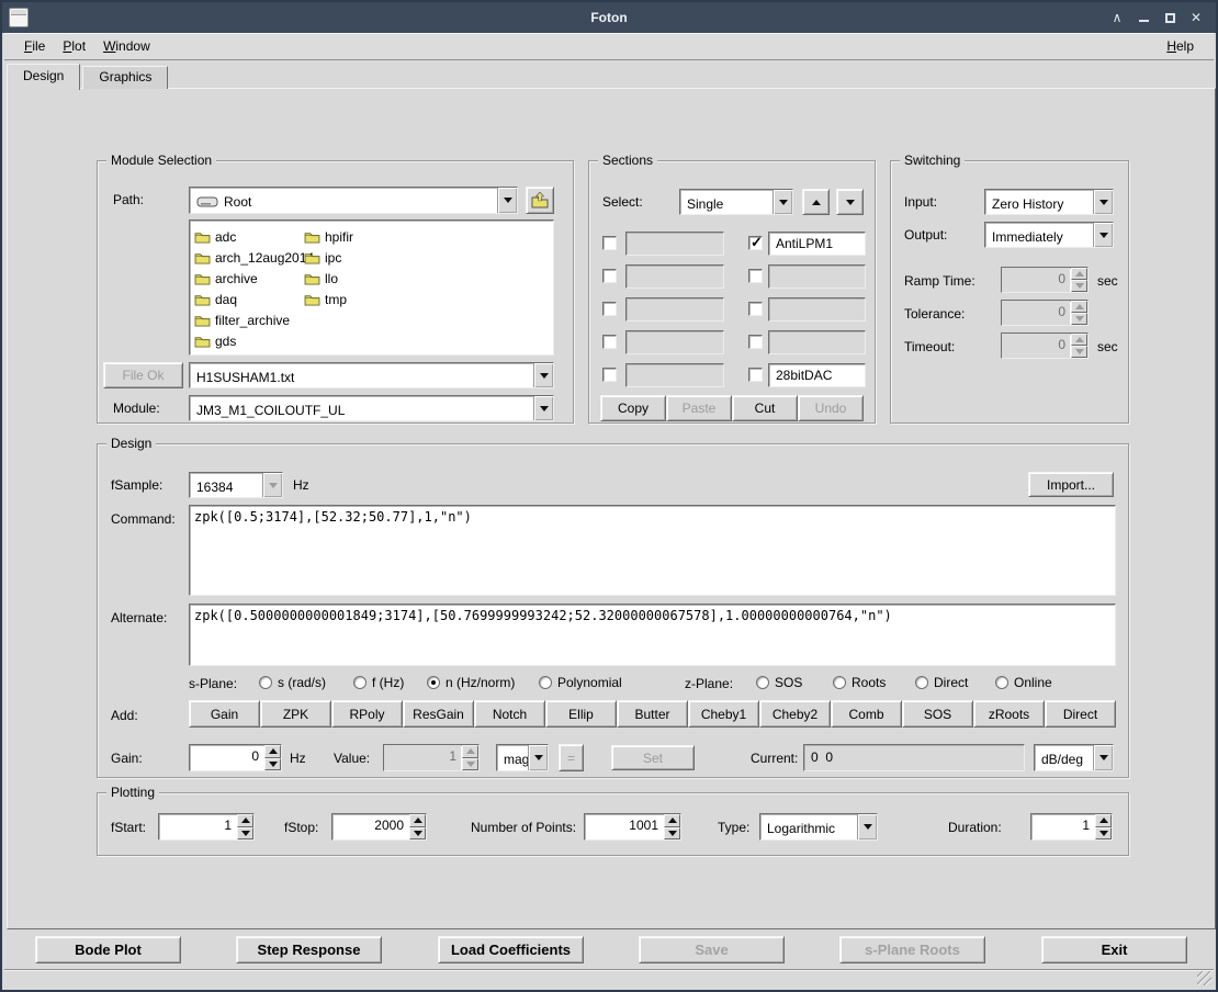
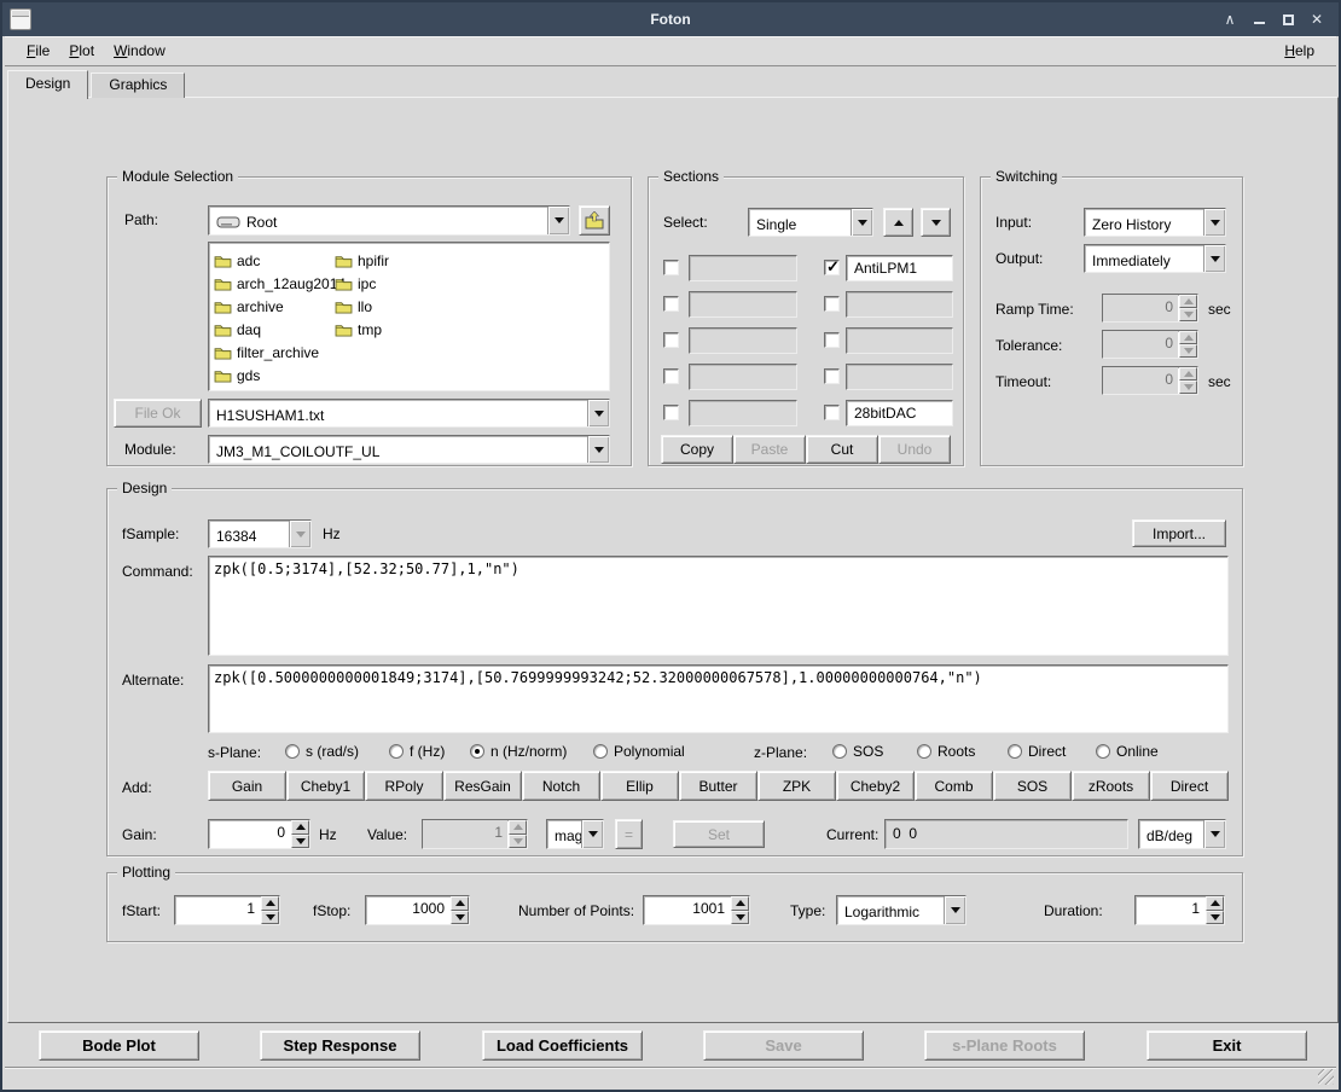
  Foton
  ∧
  ✕
  File
  Plot
  Window
  Help
  Design
  Graphics
  Module Selection
  Path:
  Root
  adc
  arch_12aug201
  archive
  daq
  filter_archive
  gds
  hpifir
  ipc
  llo
  tmp
  File Ok
  H1SUSHAM1.txt
  Module:
  JM3_M1_COILOUTF_UL
  Sections
  Select:
  Single
  AntiLPM1
  28bitDAC
  Copy
  Paste
  Cut
  Undo
  Switching
  Input:
  Zero History
  Output:
  Immediately
  Ramp Time:
  0
  sec
  Tolerance:
  0
  Timeout:
  0
  sec
  Design
  fSample:
  16384
  Hz
  Import...
  Command:
  zpk([0.5;3174],[52.32;50.77],1,"n")
  Alternate:
  zpk([0.5000000000001849;3174],[50.7699999993242;52.32000000067578],1.00000000000764,"n")
  s-Plane:
  s (rad/s)
  f (Hz)
  n (Hz/norm)
  Polynomial
  z-Plane:
  SOS
  Roots
  Direct
  Online
  Add:
  Gain
- ZPK
+ Cheby1
  RPoly
  ResGain
  Notch
  Ellip
  Butter
- Cheby1
+ ZPK
  Cheby2
  Comb
  SOS
  zRoots
  Direct
  Gain:
  0
  Hz
  Value:
  1
  mag
  =
  Set
  Current:
  0 0
  dB/deg
  Plotting
  fStart:
  1
  fStop:
- 2000
+ 1000
  Number of Points:
  1001
  Type:
  Logarithmic
  Duration:
  1
  Bode Plot
  Step Response
  Load Coefficients
  Save
  s-Plane Roots
  Exit
